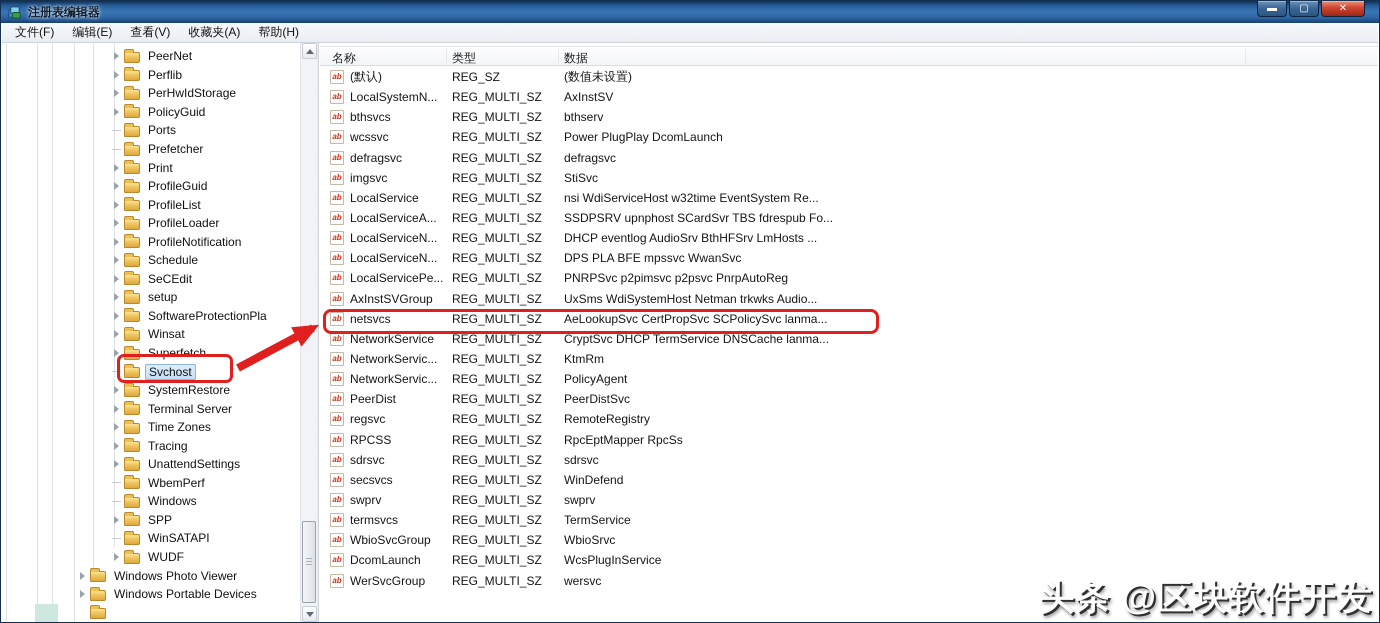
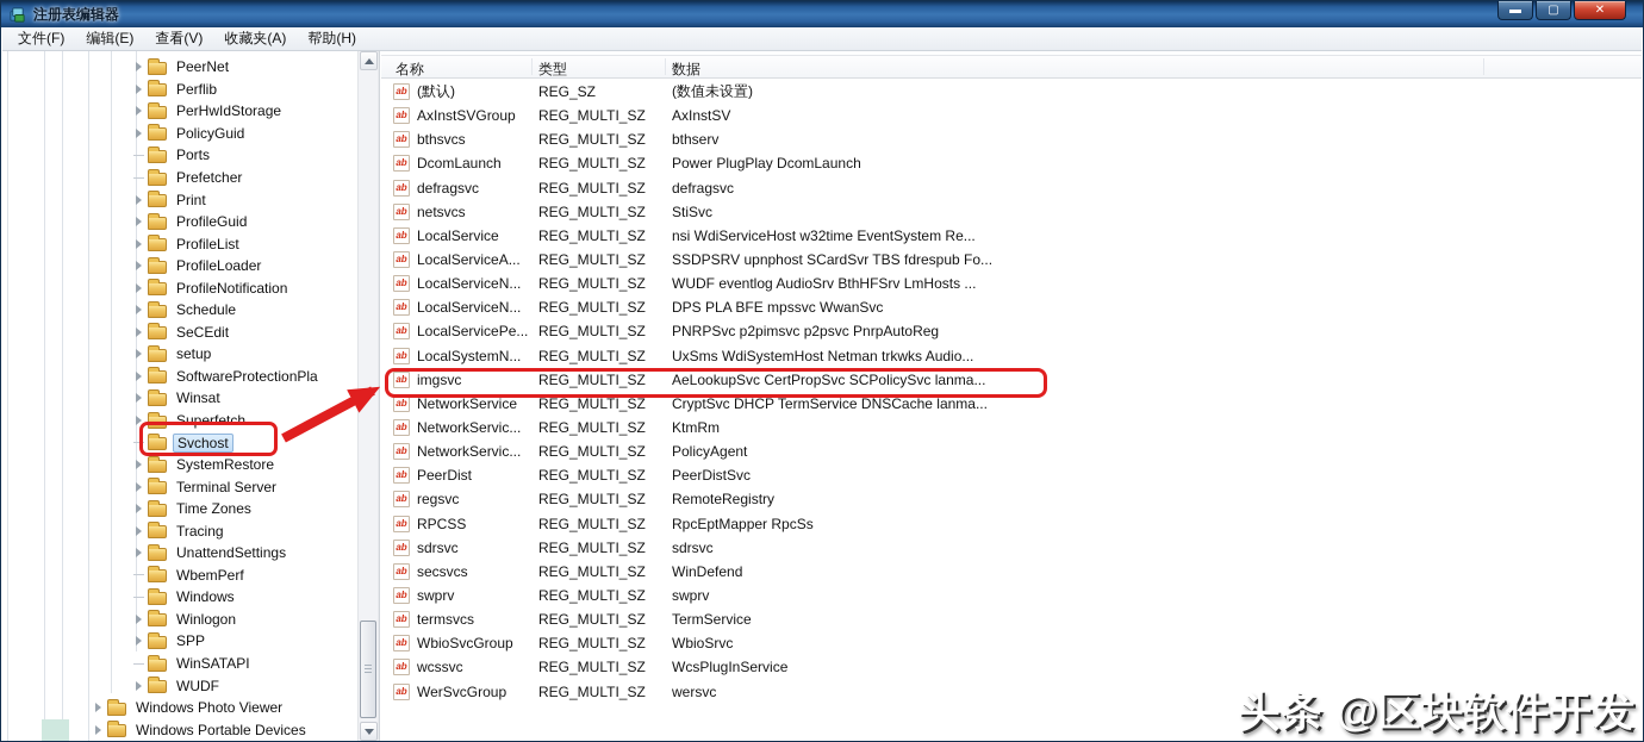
  注册表编辑器
  ▬
  ▢
  ✕
  文件(F)
  编辑(E)
  查看(V)
  收藏夹(A)
  帮助(H)
  PeerNet
  Perflib
  PerHwIdStorage
  PolicyGuid
  Ports
  Prefetcher
  Print
  ProfileGuid
  ProfileList
  ProfileLoader
  ProfileNotification
  Schedule
  SeCEdit
  setup
  SoftwareProtectionPla
  Winsat
  Superfetch
  Svchost
  SystemRestore
  Terminal Server
  Time Zones
  Tracing
  UnattendSettings
  WbemPerf
  Windows
+ Winlogon
  SPP
  WinSATAPI
  WUDF
  Windows Photo Viewer
  Windows Portable Devices
  名称
  类型
  数据
  ab
  (默认)
  REG_SZ
  (数值未设置)
  ab
- LocalSystemN...
+ AxInstSVGroup
  REG_MULTI_SZ
  AxInstSV
  ab
  bthsvcs
  REG_MULTI_SZ
  bthserv
  ab
- wcssvc
+ DcomLaunch
  REG_MULTI_SZ
  Power PlugPlay DcomLaunch
  ab
  defragsvc
  REG_MULTI_SZ
  defragsvc
  ab
- imgsvc
+ netsvcs
  REG_MULTI_SZ
  StiSvc
  ab
  LocalService
  REG_MULTI_SZ
  nsi WdiServiceHost w32time EventSystem Re...
  ab
  LocalServiceA...
  REG_MULTI_SZ
  SSDPSRV upnphost SCardSvr TBS fdrespub Fo...
  ab
  LocalServiceN...
  REG_MULTI_SZ
- DHCP eventlog AudioSrv BthHFSrv LmHosts ...
+ WUDF eventlog AudioSrv BthHFSrv LmHosts ...
  ab
  LocalServiceN...
  REG_MULTI_SZ
  DPS PLA BFE mpssvc WwanSvc
  ab
  LocalServicePe...
  REG_MULTI_SZ
  PNRPSvc p2pimsvc p2psvc PnrpAutoReg
  ab
- AxInstSVGroup
+ LocalSystemN...
  REG_MULTI_SZ
  UxSms WdiSystemHost Netman trkwks Audio...
  ab
- netsvcs
+ imgsvc
  REG_MULTI_SZ
  AeLookupSvc CertPropSvc SCPolicySvc lanma...
  ab
  NetworkService
  REG_MULTI_SZ
  CryptSvc DHCP TermService DNSCache lanma...
  ab
  NetworkServic...
  REG_MULTI_SZ
  KtmRm
  ab
  NetworkServic...
  REG_MULTI_SZ
  PolicyAgent
  ab
  PeerDist
  REG_MULTI_SZ
  PeerDistSvc
  ab
  regsvc
  REG_MULTI_SZ
  RemoteRegistry
  ab
  RPCSS
  REG_MULTI_SZ
  RpcEptMapper RpcSs
  ab
  sdrsvc
  REG_MULTI_SZ
  sdrsvc
  ab
  secsvcs
  REG_MULTI_SZ
  WinDefend
  ab
  swprv
  REG_MULTI_SZ
  swprv
  ab
  termsvcs
  REG_MULTI_SZ
  TermService
  ab
  WbioSvcGroup
  REG_MULTI_SZ
  WbioSrvc
  ab
- DcomLaunch
+ wcssvc
  REG_MULTI_SZ
  WcsPlugInService
  ab
  WerSvcGroup
  REG_MULTI_SZ
  wersvc
  头条 @区块软件开发
